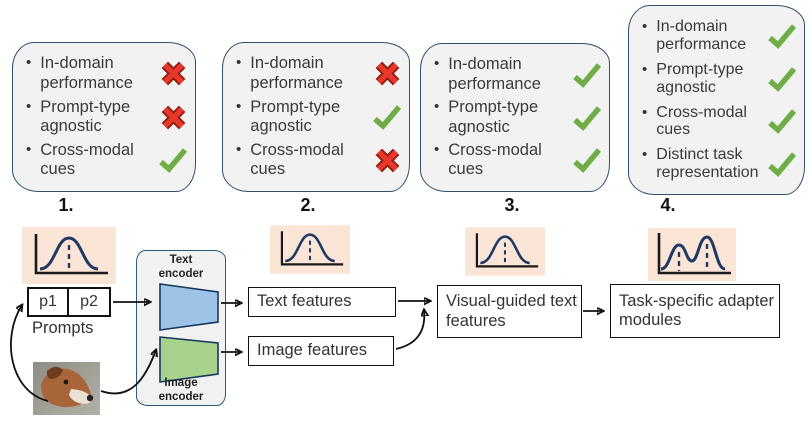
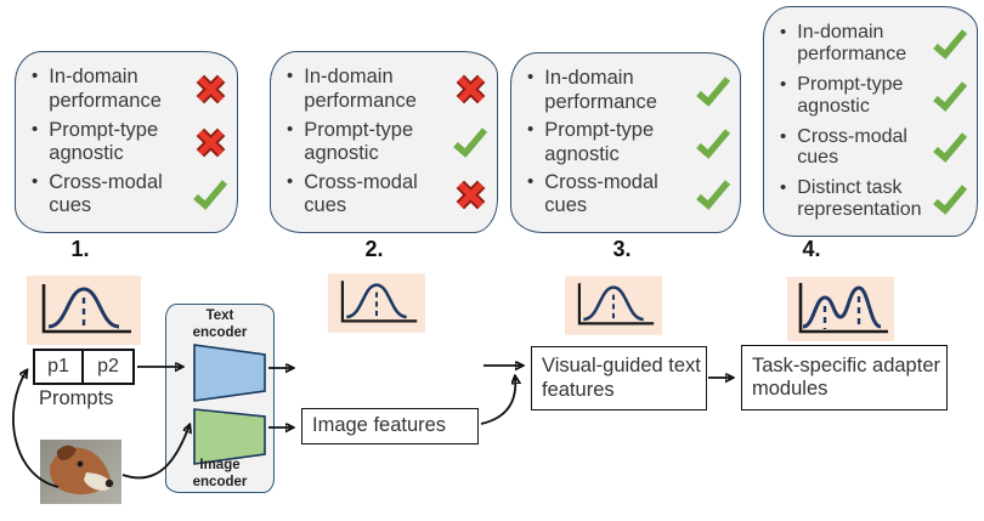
  •
  In-domain performance
  •
  Prompt-type agnostic
  •
  Cross-modal cues
  •
  In-domain performance
  •
  Prompt-type agnostic
  •
  Cross-modal cues
  •
  In-domain performance
  •
  Prompt-type agnostic
  •
  Cross-modal cues
  •
  In-domain performance
  •
  Prompt-type agnostic
  •
  Cross-modal cues
  •
  Distinct task representation
  1.
  2.
  3.
  4.
  p1
  p2
  Prompts
  Text encoder
  Image encoder
- Text features
  Image features
  Visual-guided text features
  Task-specific adapter modules
